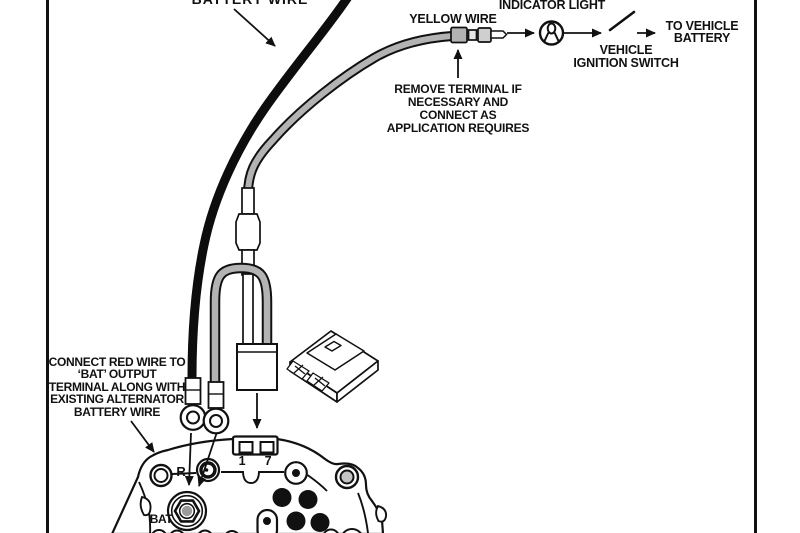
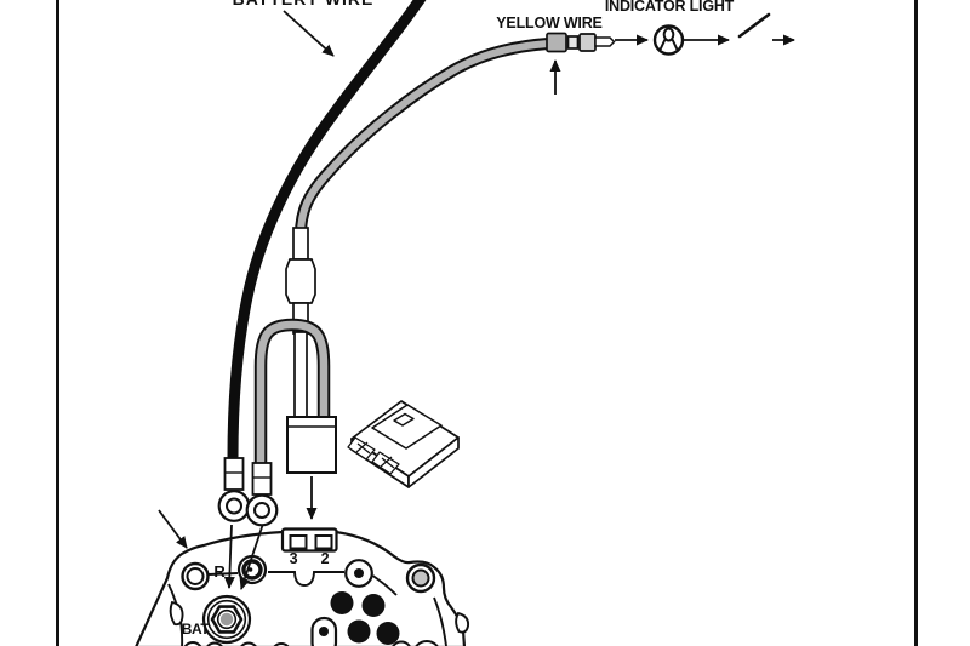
  YELLOW WIRE
  INDICATOR LIGHT
- TO VEHICLE
- BATTERY
- VEHICLE
- IGNITION SWITCH
- REMOVE TERMINAL IF
- NECESSARY AND
- CONNECT AS
- APPLICATION REQUIRES
- CONNECT RED WIRE TO
- ‘BAT’ OUTPUT
- TERMINAL ALONG WITH
- EXISTING ALTERNATOR
- BATTERY WIRE
  R
- 1
+ 3
- 7
+ 2
  BAT
